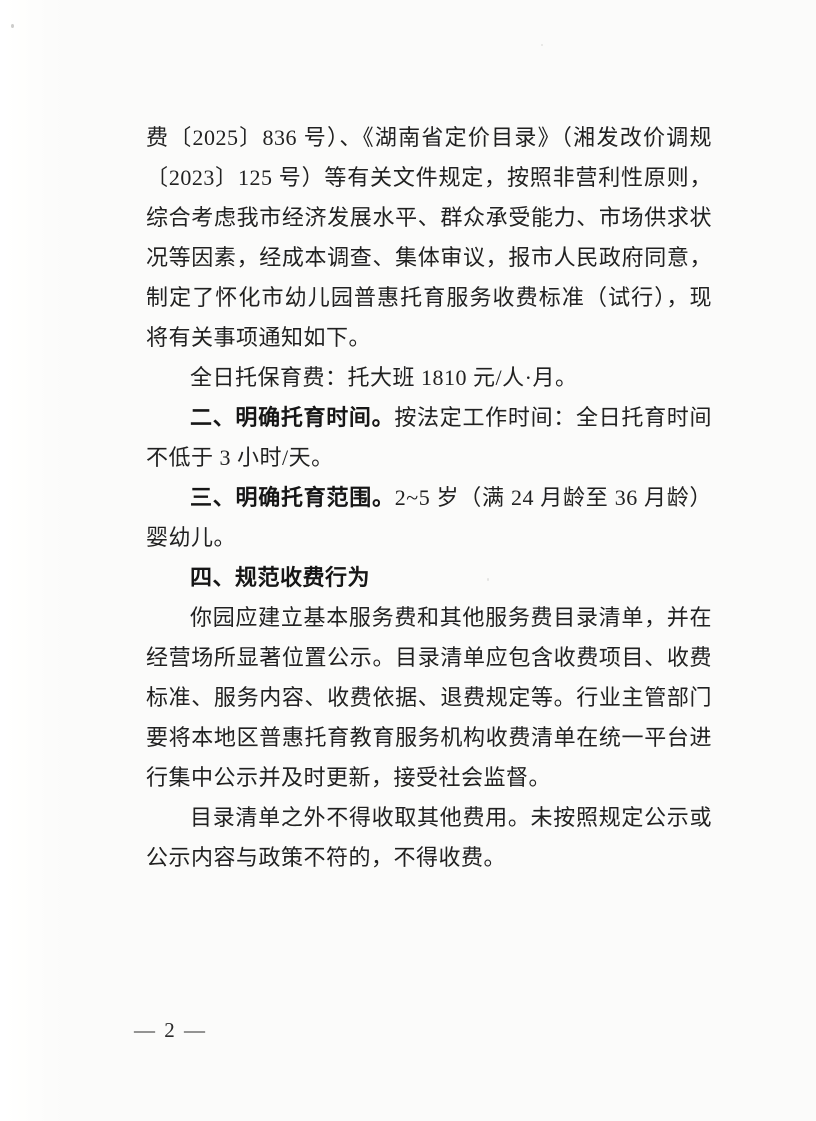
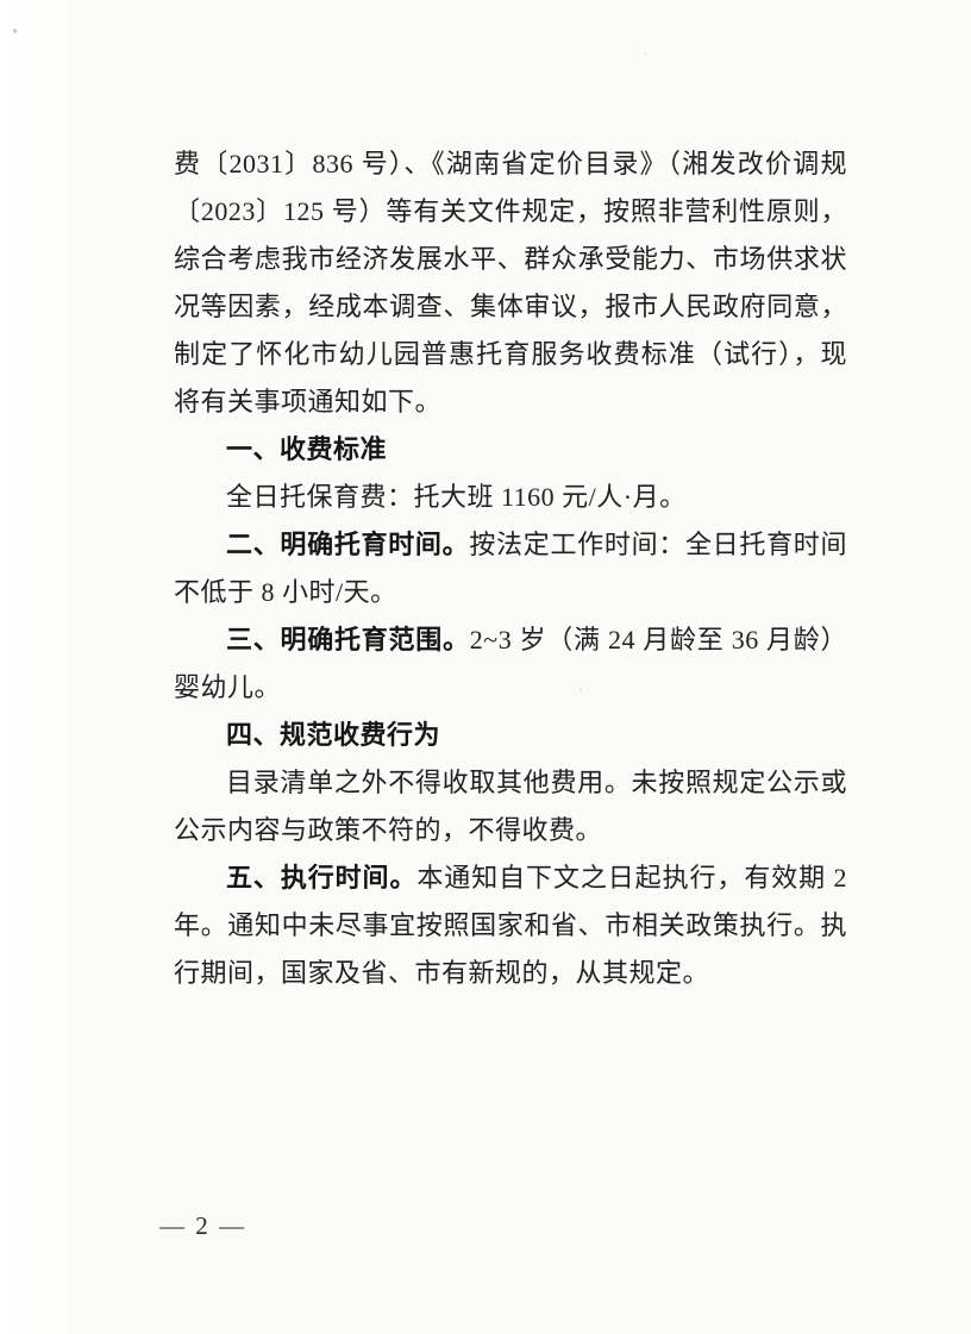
- 费〔2025〕836 号）、《湖南省定价目录》（湘发改价调规〔2023〕125 号）等有关文件规定，按照非营利性原则，综合考虑我市经济发展水平、群众承受能力、市场供求状况等因素，经成本调查、集体审议，报市人民政府同意，制定了怀化市幼儿园普惠托育服务收费标准（试行），现将有关事项通知如下。
+ 费〔2031〕836 号）、《湖南省定价目录》（湘发改价调规〔2023〕125 号）等有关文件规定，按照非营利性原则，综合考虑我市经济发展水平、群众承受能力、市场供求状况等因素，经成本调查、集体审议，报市人民政府同意，制定了怀化市幼儿园普惠托育服务收费标准（试行），现将有关事项通知如下。
+ 一、收费标准
- 全日托保育费：托大班 1810 元/人·月。
+ 全日托保育费：托大班 1160 元/人·月。
- 二、明确托育时间。按法定工作时间：全日托育时间不低于 3 小时/天。
+ 二、明确托育时间。按法定工作时间：全日托育时间不低于 8 小时/天。
- 三、明确托育范围。2~5 岁（满 24 月龄至 36 月龄）婴幼儿。
+ 三、明确托育范围。2~3 岁（满 24 月龄至 36 月龄）婴幼儿。
  四、规范收费行为
- 你园应建立基本服务费和其他服务费目录清单，并在经营场所显著位置公示。目录清单应包含收费项目、收费标准、服务内容、收费依据、退费规定等。行业主管部门要将本地区普惠托育教育服务机构收费清单在统一平台进行集中公示并及时更新，接受社会监督。
  目录清单之外不得收取其他费用。未按照规定公示或公示内容与政策不符的，不得收费。
+ 五、执行时间。本通知自下文之日起执行，有效期 2 年。通知中未尽事宜按照国家和省、市相关政策执行。执行期间，国家及省、市有新规的，从其规定。
  — 2 —
